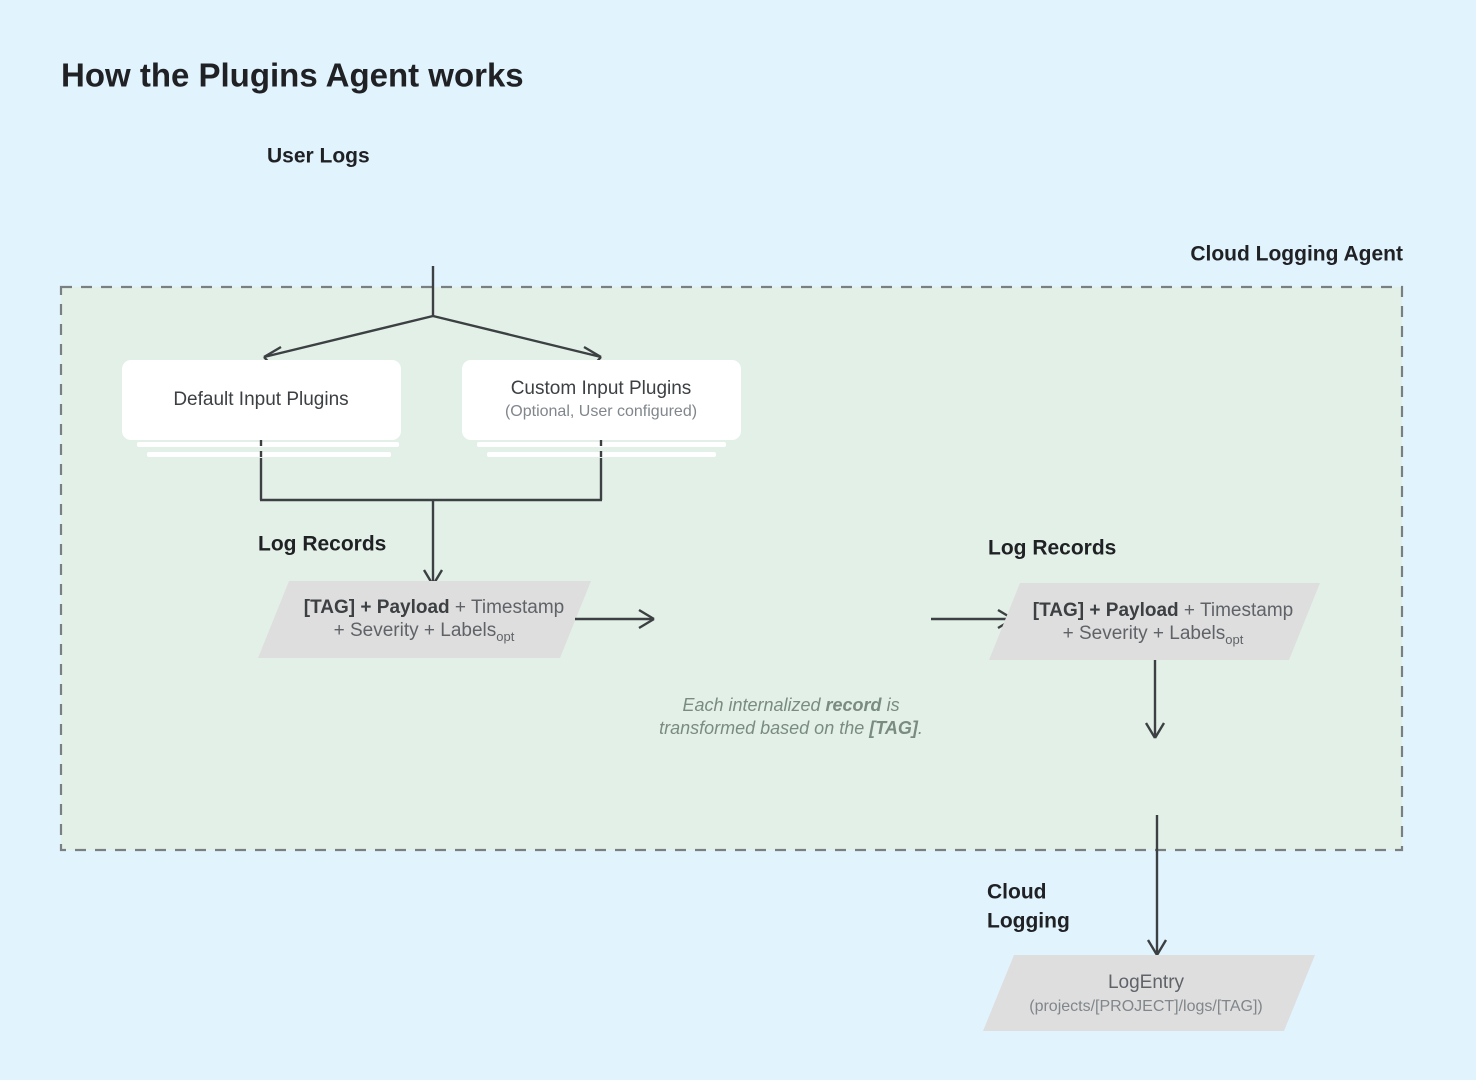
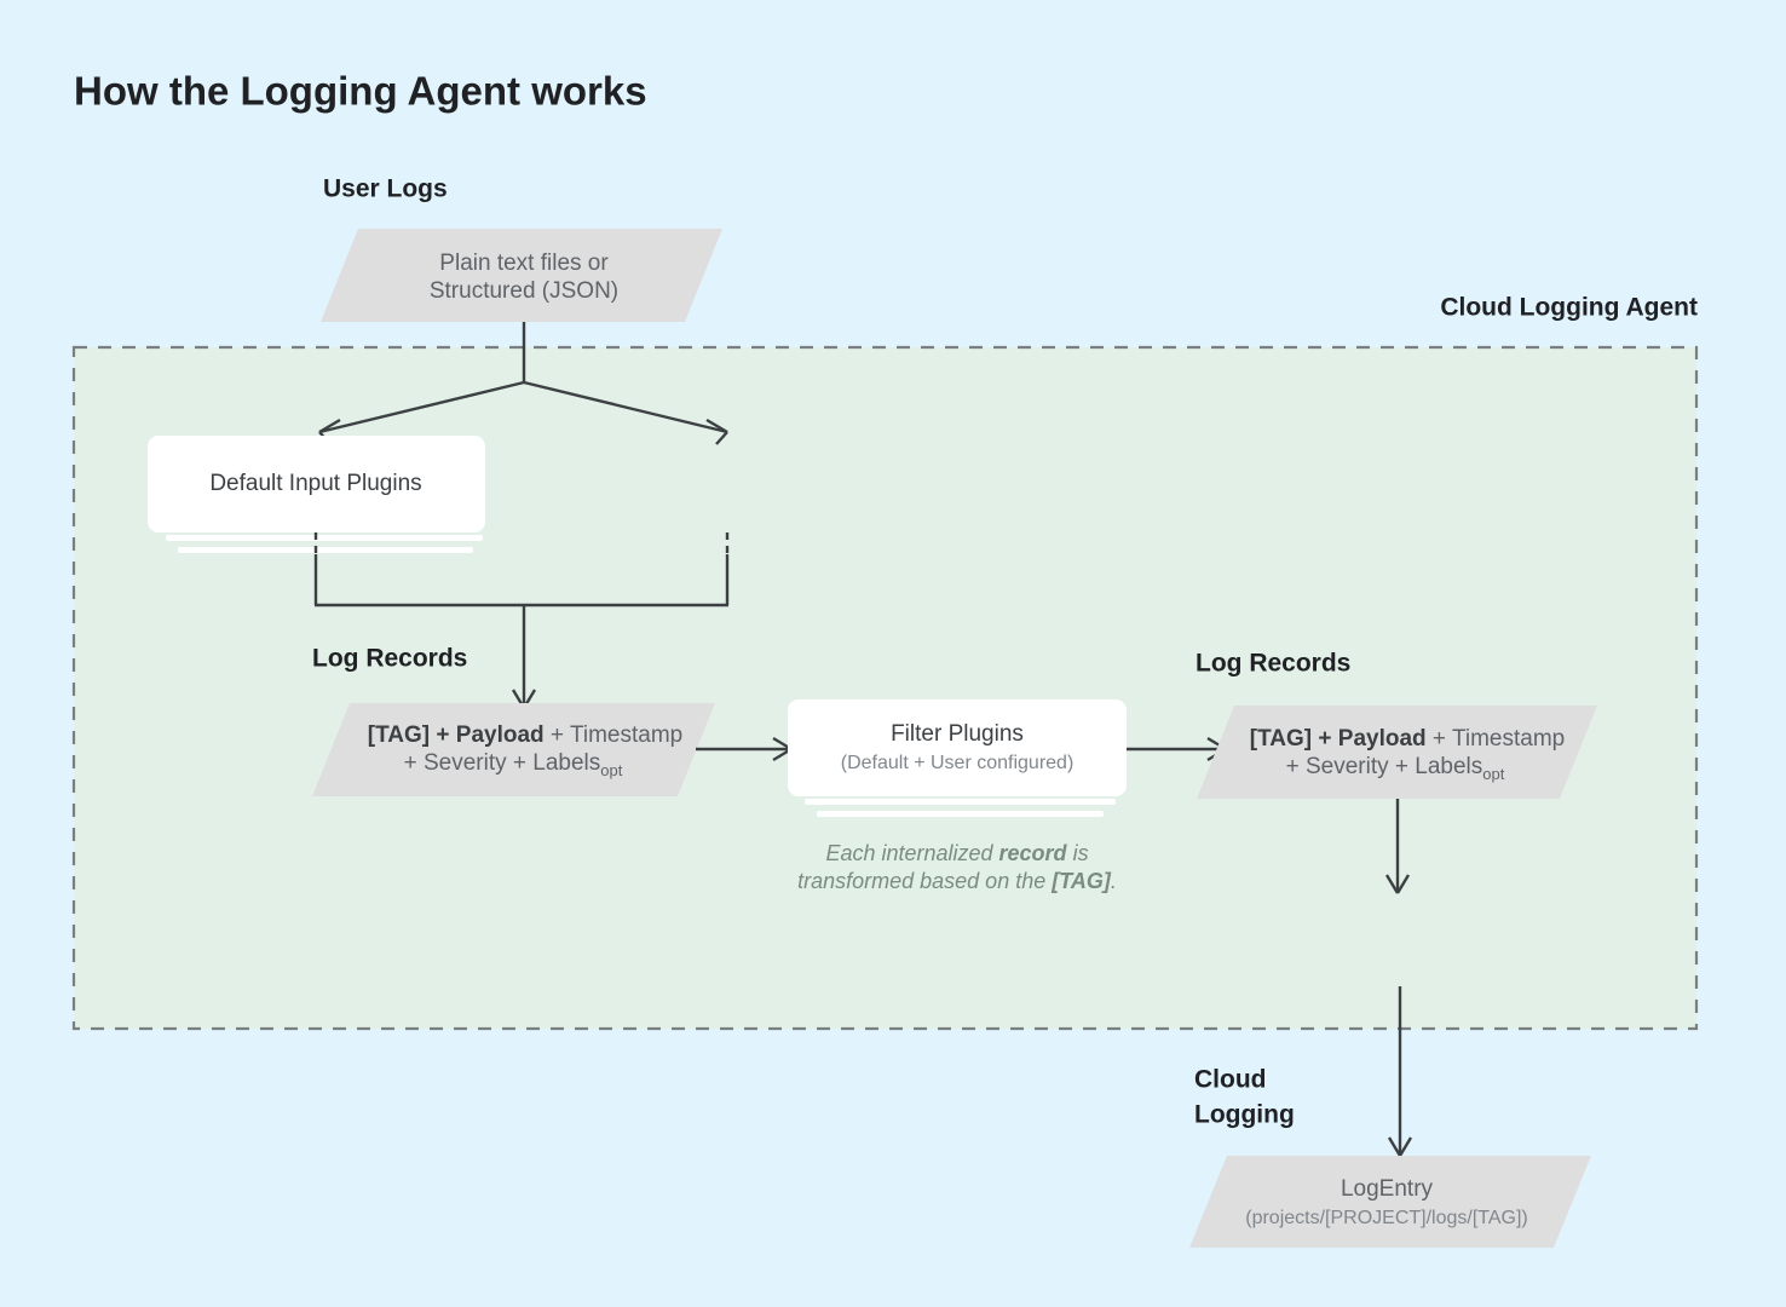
- How the Plugins Agent works
+ How the Logging Agent works
  User Logs
  Cloud Logging Agent
+ Plain text files or
+ Structured (JSON)
  Default Input Plugins
- Custom Input Plugins
- (Optional, User configured)
  Log Records
  [TAG] + Payload + Timestamp
  + Severity + Labelsopt
+ Filter Plugins
+ (Default + User configured)
  Each internalized record is
  transformed based on the [TAG].
  Log Records
  [TAG] + Payload + Timestamp
  + Severity + Labelsopt
  Cloud
  Logging
  LogEntry
  (projects/[PROJECT]/logs/[TAG])
